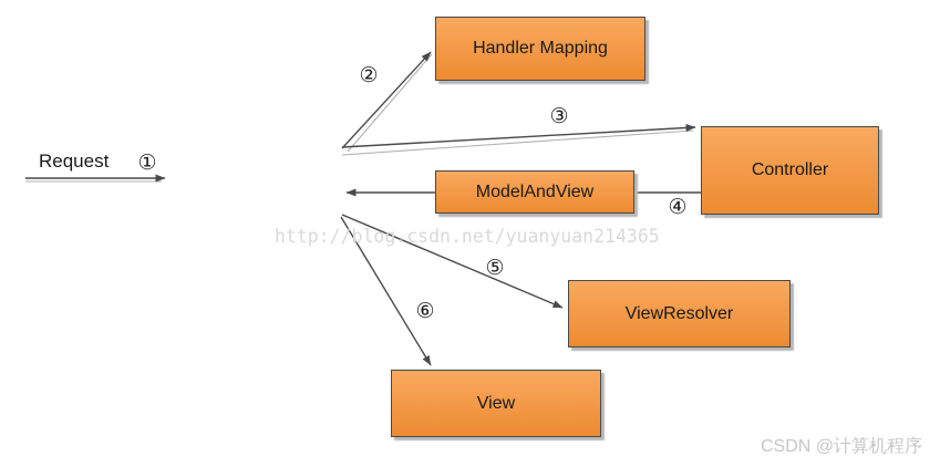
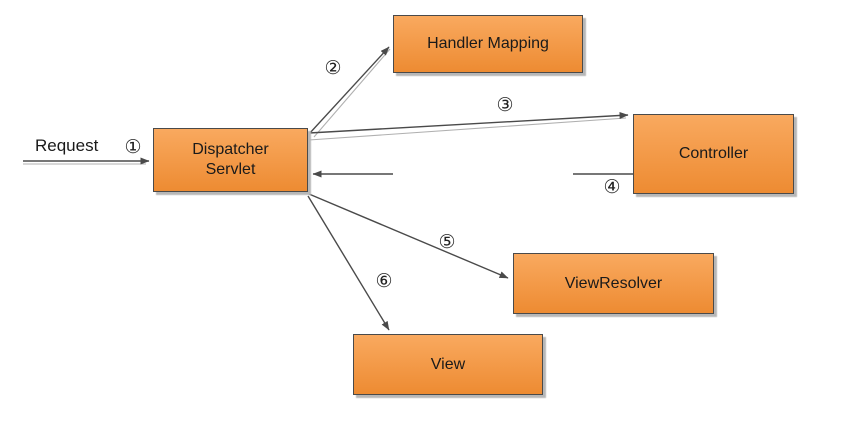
  Request
+ Dispatcher Servlet
  Handler Mapping
  Controller
- ModelAndView
  ViewResolver
  View
  ①
  ②
  ③
  ④
  ⑤
  ⑥
- http://blog.csdn.net/yuanyuan214365
- CSDN @计算机程序
